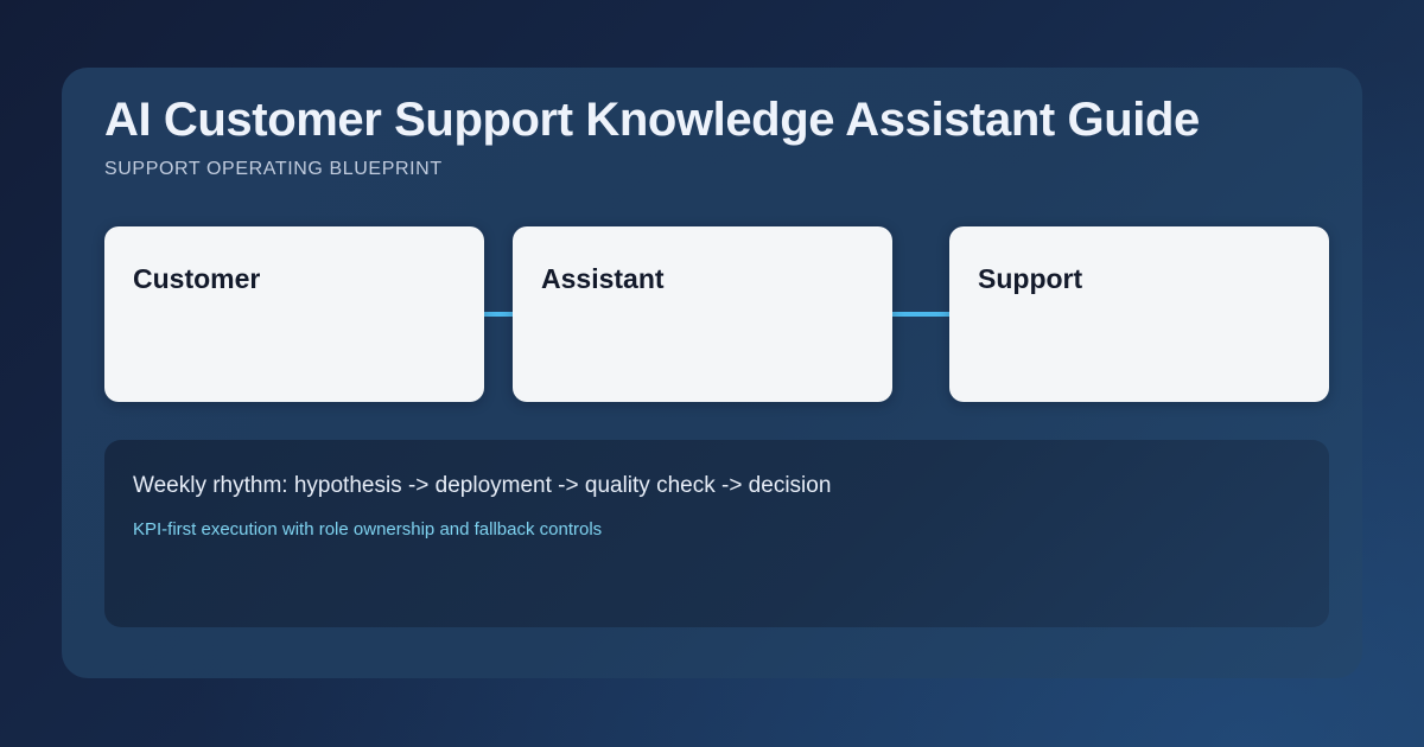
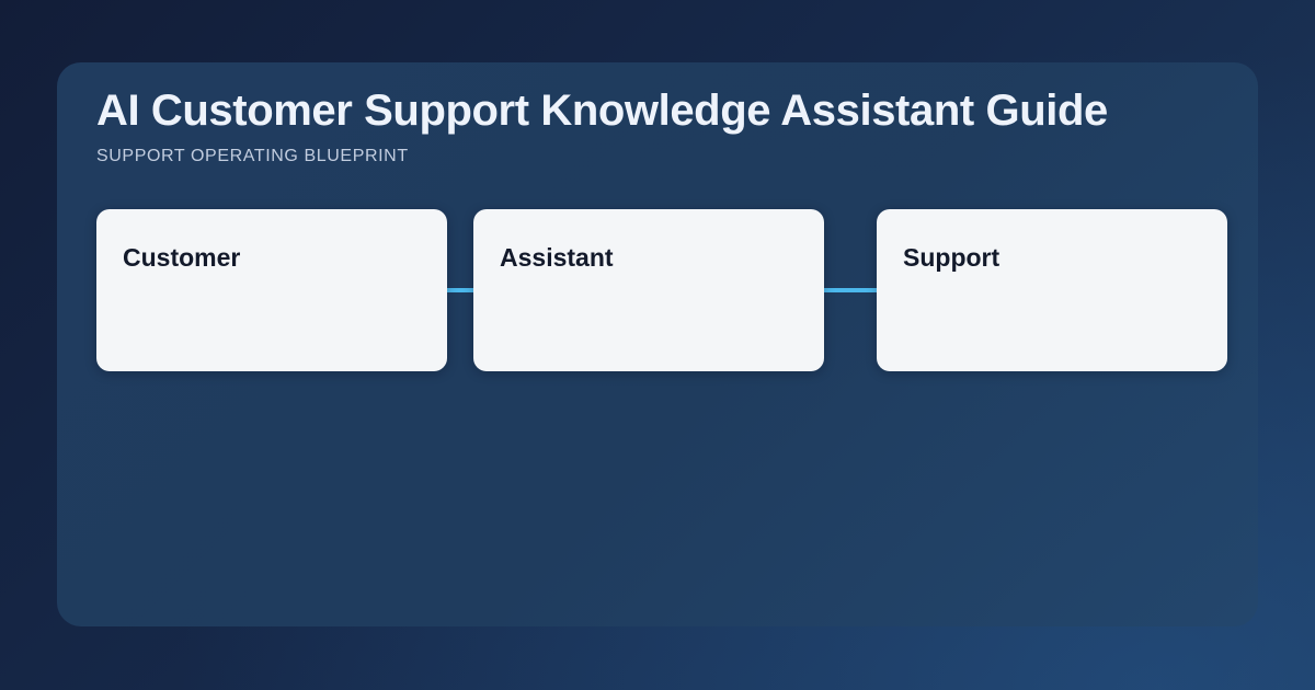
  AI Customer Support Knowledge Assistant Guide
  SUPPORT OPERATING BLUEPRINT
  Customer
  Assistant
  Support
- Weekly rhythm: hypothesis -> deployment -> quality check -> decision
- KPI-first execution with role ownership and fallback controls
